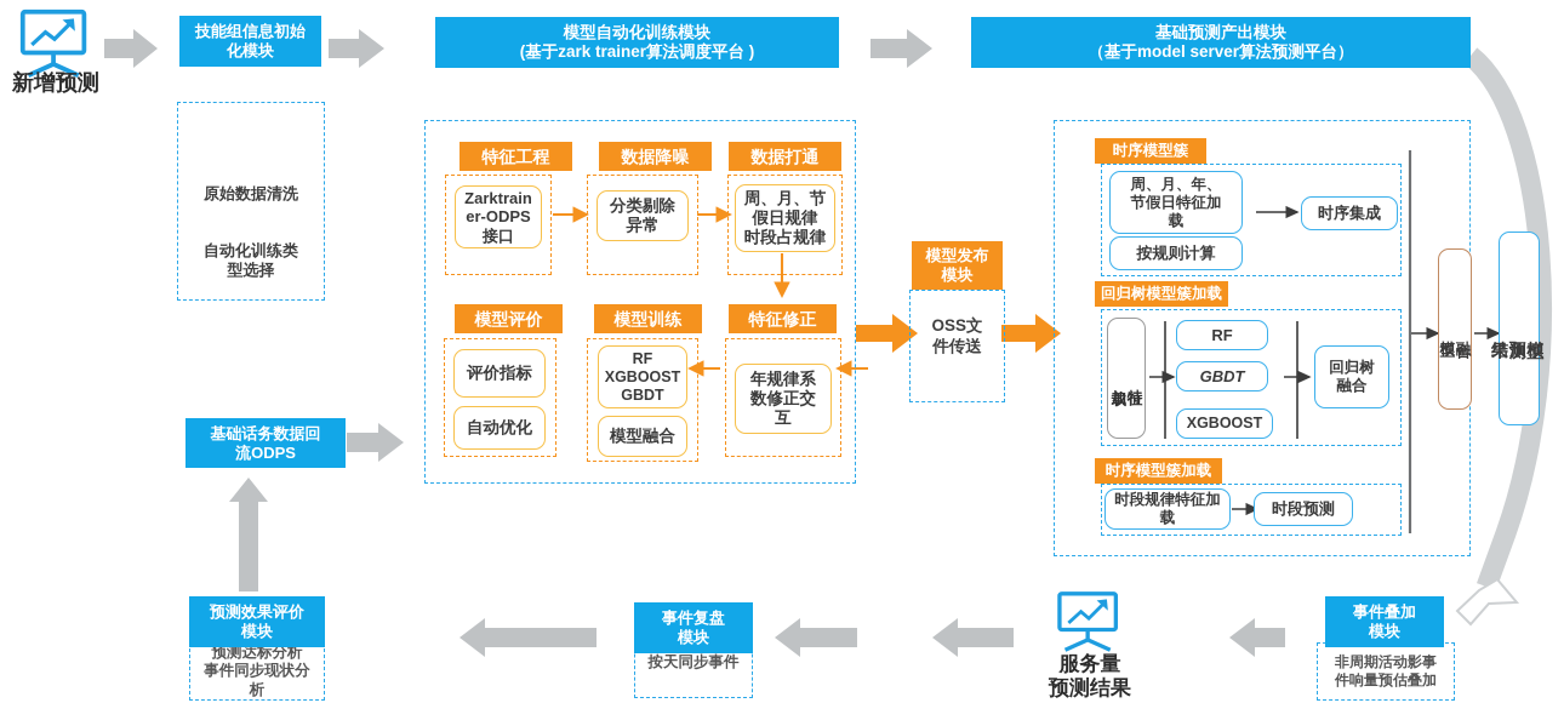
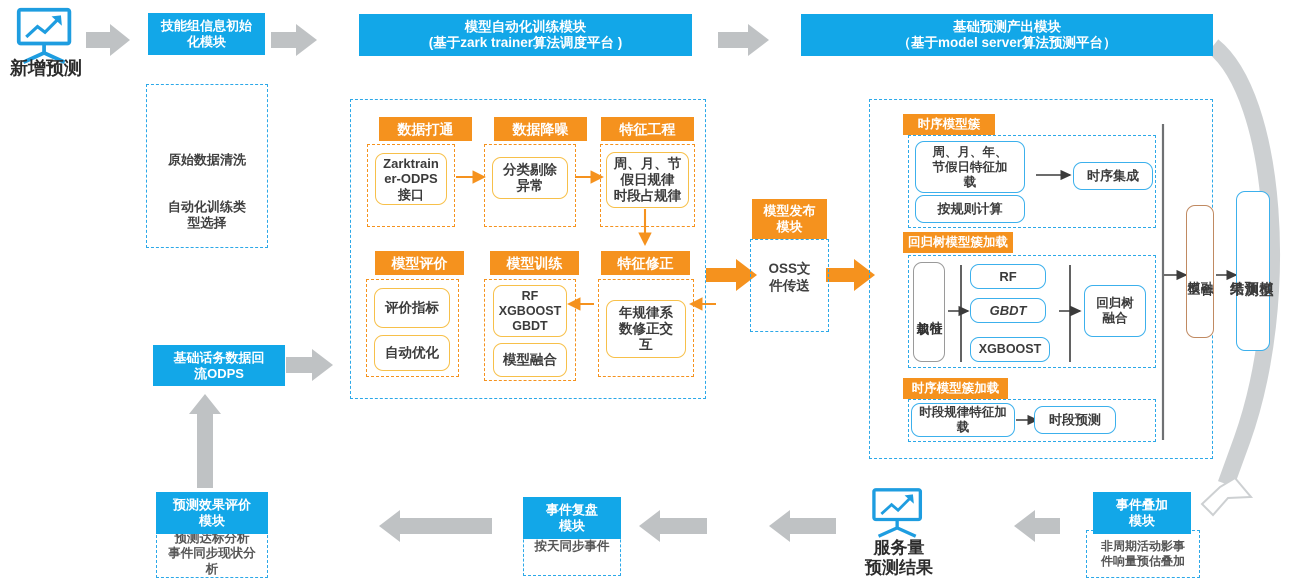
  新增预测
  技能组信息初始
  化模块
  模型自动化训练模块
  (基于zark trainer算法调度平台 )
  基础预测产出模块
  （基于model server算法预测平台）
  原始数据清洗
  自动化训练类
  型选择
- 特征工程
+ 数据打通
  数据降噪
- 数据打通
+ 特征工程
  Zarktrain
  er-ODPS
  接口
  分类剔除
  异常
  周、月、节
  假日规律
  时段占规律
  模型评价
  模型训练
  特征修正
  评价指标
  自动优化
  RF
  XGBOOST
  GBDT
  模型融合
  年规律系
  数修正交
  互
  模型发布
  模块
  OSS文
  件传送
  时序模型簇
  周、月、年、
  节假日特征加
  载
  按规则计算
  时序集成
  回归树模型簇加载
  RF
  GBDT
  XGBOOST
  回归树
  融合
  时序模型簇加载
  时段规律特征加
  载
  时段预测
  基础话务数据回
  流ODPS
  预测达标分析
  事件同步现状分
  析
  预测效果评价
  模块
  按天同步事件
  事件复盘
  模块
  服务量
  预测结果
  非周期活动影事
  件响量预估叠加
  事件叠加
  模块
